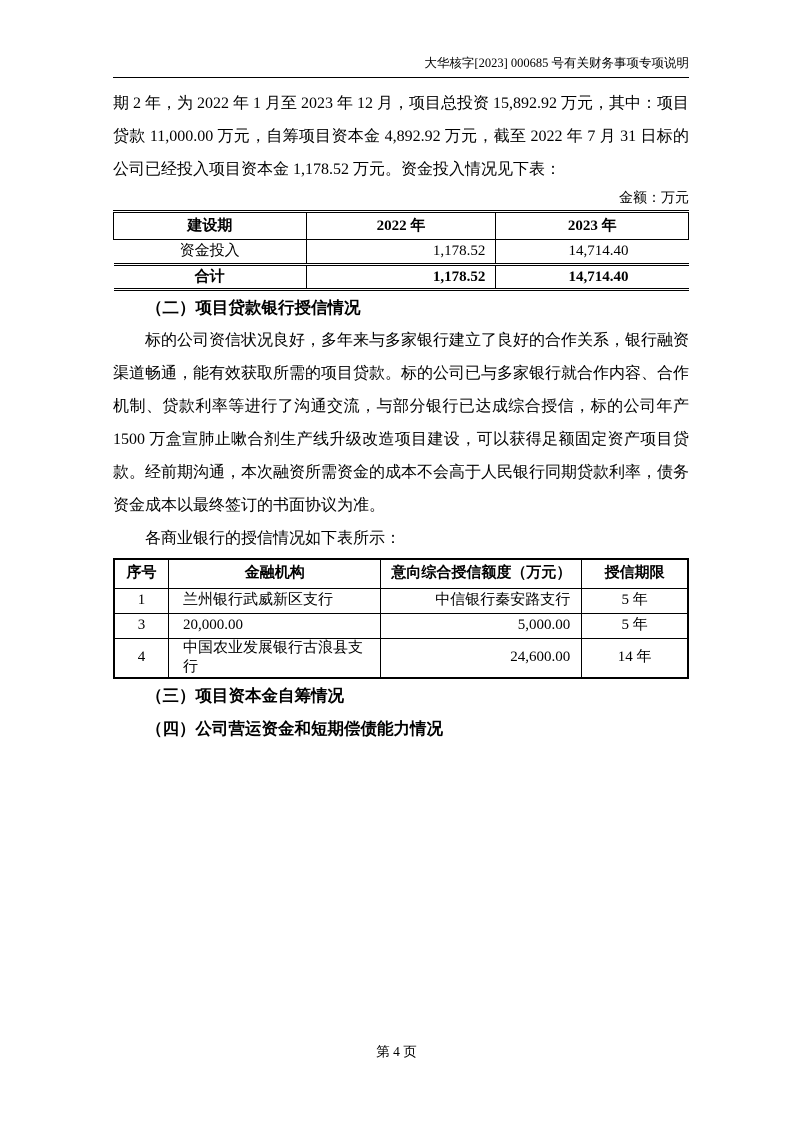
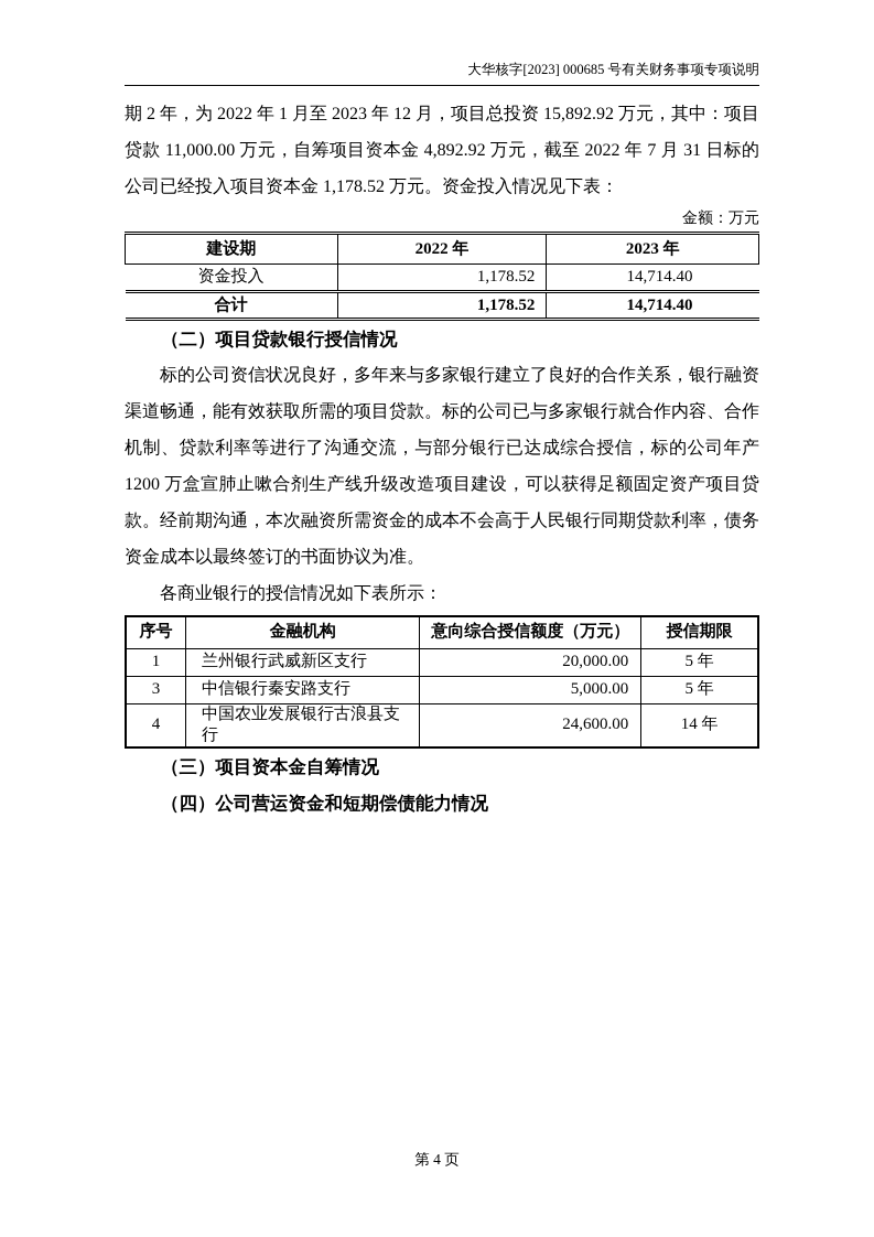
  大华核字[2023] 000685 号有关财务事项专项说明
  期 2 年，为 2022 年 1 月至 2023 年 12 月，项目总投资 15,892.92 万元，其中：项目贷款 11,000.00 万元，自筹项目资本金 4,892.92 万元，截至 2022 年 7 月 31 日标的公司已经投入项目资本金 1,178.52 万元。资金投入情况见下表：
  金额：万元
  建设期	2022 年	2023 年
  资金投入	1,178.52	14,714.40
  合计	1,178.52	14,714.40
  （二）项目贷款银行授信情况
- 标的公司资信状况良好，多年来与多家银行建立了良好的合作关系，银行融资渠道畅通，能有效获取所需的项目贷款。标的公司已与多家银行就合作内容、合作机制、贷款利率等进行了沟通交流，与部分银行已达成综合授信，标的公司年产 1500 万盒宣肺止嗽合剂生产线升级改造项目建设，可以获得足额固定资产项目贷款。经前期沟通，本次融资所需资金的成本不会高于人民银行同期贷款利率，债务资金成本以最终签订的书面协议为准。
+ 标的公司资信状况良好，多年来与多家银行建立了良好的合作关系，银行融资渠道畅通，能有效获取所需的项目贷款。标的公司已与多家银行就合作内容、合作机制、贷款利率等进行了沟通交流，与部分银行已达成综合授信，标的公司年产 1200 万盒宣肺止嗽合剂生产线升级改造项目建设，可以获得足额固定资产项目贷款。经前期沟通，本次融资所需资金的成本不会高于人民银行同期贷款利率，债务资金成本以最终签订的书面协议为准。
  各商业银行的授信情况如下表所示：
  序号	金融机构	意向综合授信额度（万元）	授信期限
- 1	兰州银行武威新区支行	中信银行秦安路支行	5 年
+ 1	兰州银行武威新区支行	20,000.00	5 年
- 3	20,000.00	5,000.00	5 年
+ 3	中信银行秦安路支行	5,000.00	5 年
  4	中国农业发展银行古浪县支行	24,600.00	14 年
  （三）项目资本金自筹情况
  （四）公司营运资金和短期偿债能力情况
  第 4 页
